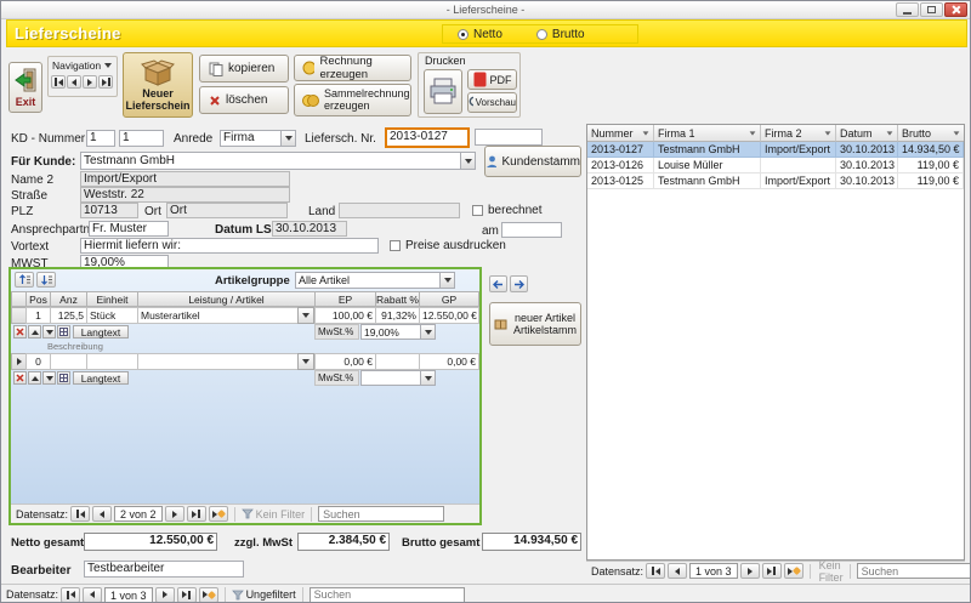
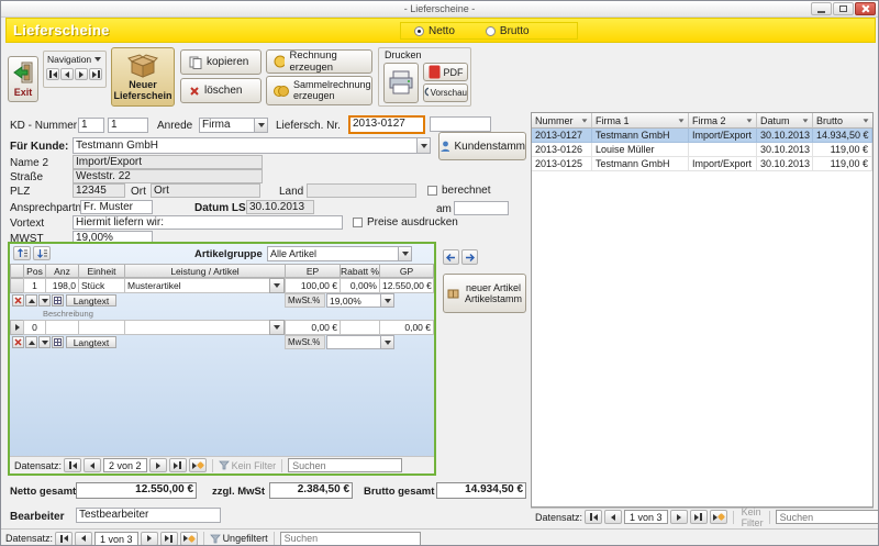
  - Lieferscheine -
  Lieferscheine
  Netto
  Brutto
  Exit
  Navigation
  Neuer
  Lieferschein
  kopieren
  löschen
  Rechnung erzeugen
  Sammelrechnung erzeugen
  Drucken
  PDF
  Vorschau
  KD - Nummer
  1
  1
  Anrede
  Firma
  Liefersch. Nr.
  2013-0127
  Kundenstamm
  Für Kunde:
  Testmann GmbH
  Name 2
  Import/Export
  Straße
  Weststr. 22
  PLZ
- 10713
+ 12345
  Ort
  Ort
  Land
  berechnet
  Ansprechpartn
  Fr. Muster
  Datum LS
  30.10.2013
  am
  Vortext
  Hiermit liefern wir:
  Preise ausdrucken
  MWST
  19,00%
  Artikelgruppe
  Alle Artikel
  Pos
  Anz
  Einheit
  Leistung / Artikel
  EP
  Rabatt %
  GP
  1
- 125,5
+ 198,0
  Stück
  Musterartikel
  100,00 €
- 91,32%
+ 0,00%
  12.550,00 €
  Langtext
  MwSt.%
  19,00%
  Beschreibung
  0
  0,00 €
  0,00 €
  Langtext
  MwSt.%
  Datensatz:
  2 von 2
  Kein Filter
  Suchen
  neuer Artikel
  Artikelstamm
  Netto gesamt
  12.550,00 €
  zzgl. MwSt
  2.384,50 €
  Brutto gesamt
  14.934,50 €
  Bearbeiter
  Testbearbeiter
  Nummer
  Firma 1
  Firma 2
  Datum
  Brutto
  2013-0127
  Testmann GmbH
  Import/Export
  30.10.2013
  14.934,50 €
  2013-0126
  Louise Müller
  30.10.2013
  119,00 €
  2013-0125
  Testmann GmbH
  Import/Export
  30.10.2013
  119,00 €
  Datensatz:
  1 von 3
  Kein Filter
  Suchen
  Datensatz:
  1 von 3
  Ungefiltert
  Suchen
